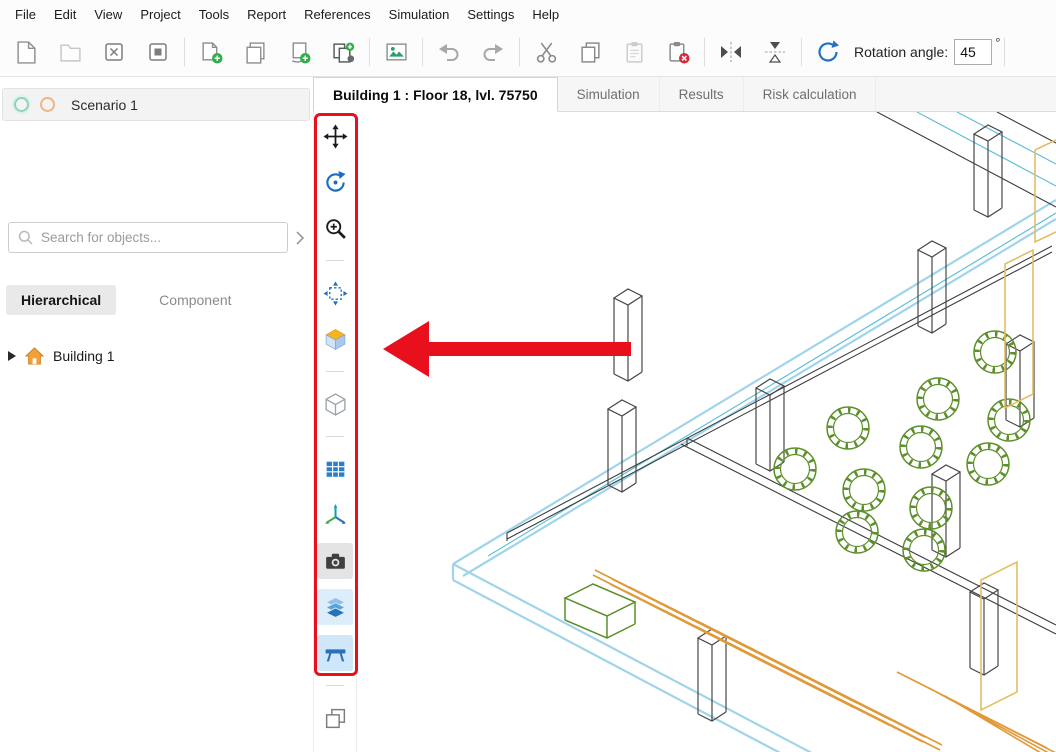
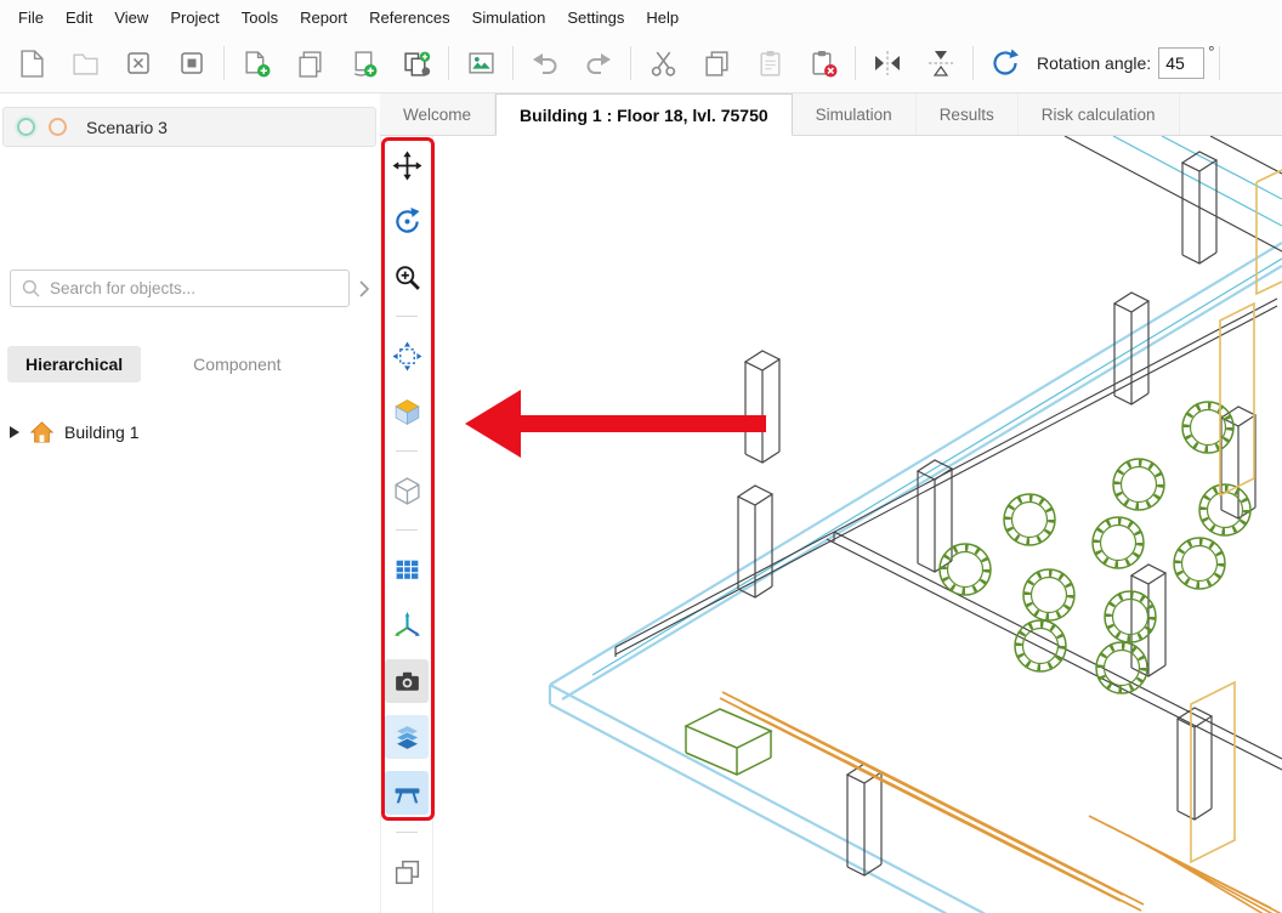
  File
  Edit
  View
  Project
  Tools
  Report
  References
  Simulation
  Settings
  Help
  Rotation angle:
  45
  °
- Scenario 1
+ Scenario 3
  Search for objects...
  Hierarchical
  Component
  Building 1
+ Welcome
  Building 1 : Floor 18, lvl. 75750
  Simulation
  Results
  Risk calculation
